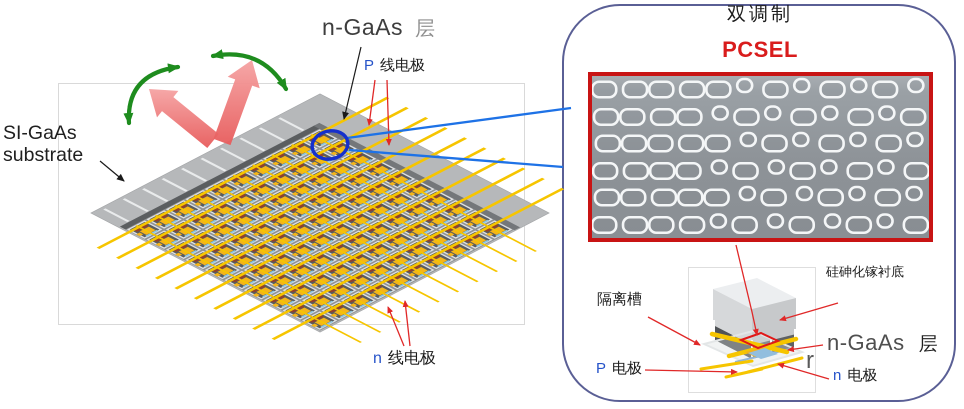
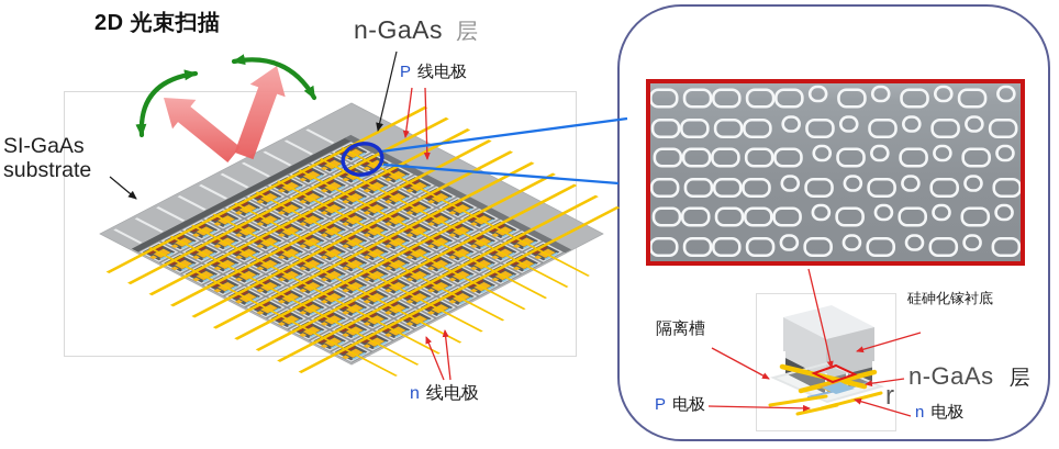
+ 2D 光束扫描
  n-GaAs 层
  P 线电极
  SI-GaAs
  substrate
  n 线电极
- 双调制
- PCSEL
  硅砷化镓衬底
  隔离槽
  P 电极
  n-GaAs 层
  n 电极
  r
